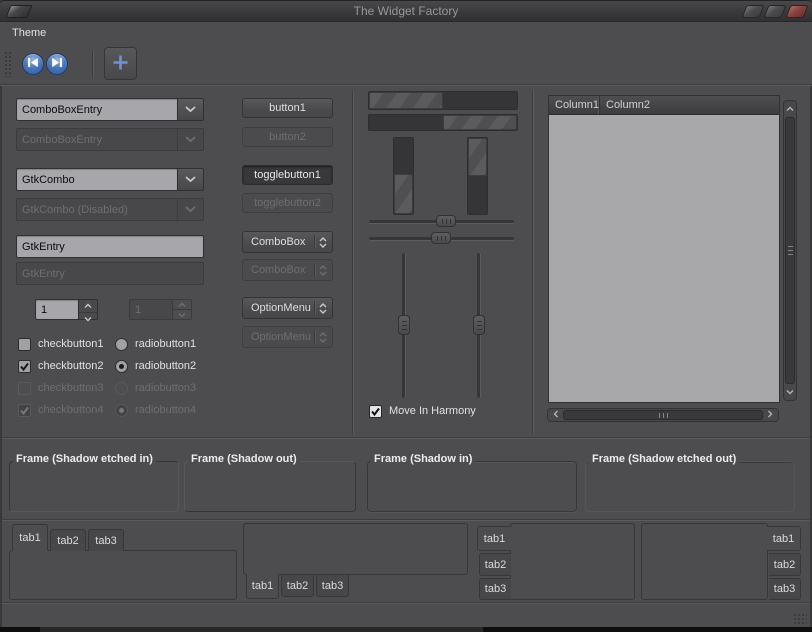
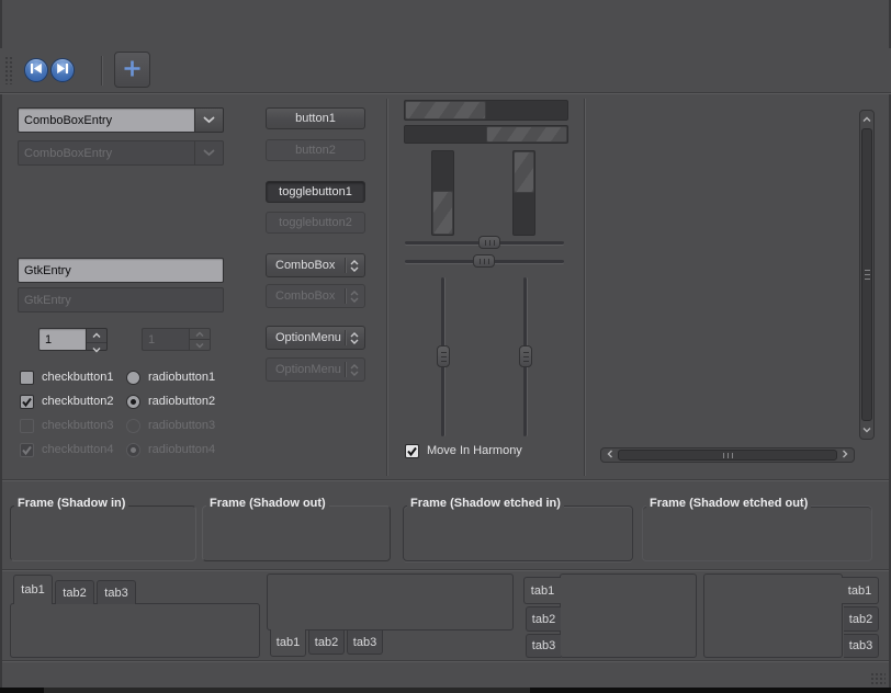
- The Widget Factory
- Theme
  ComboBoxEntry
  ComboBoxEntry
- GtkCombo
- GtkCombo (Disabled)
  GtkEntry
  GtkEntry
  1
  1
  checkbutton1
  checkbutton2
  checkbutton3
  checkbutton4
  radiobutton1
  radiobutton2
  radiobutton3
  radiobutton4
  button1
  button2
  togglebutton1
  togglebutton2
  ComboBox
  ComboBox
  OptionMenu
  OptionMenu
  Move In Harmony
- Column1
- Column2
- Frame (Shadow etched in)
+ Frame (Shadow in)
  Frame (Shadow out)
- Frame (Shadow in)
+ Frame (Shadow etched in)
  Frame (Shadow etched out)
  tab1
  tab2
  tab3
  tab1
  tab2
  tab3
  tab1
  tab2
  tab3
  tab1
  tab2
  tab3
